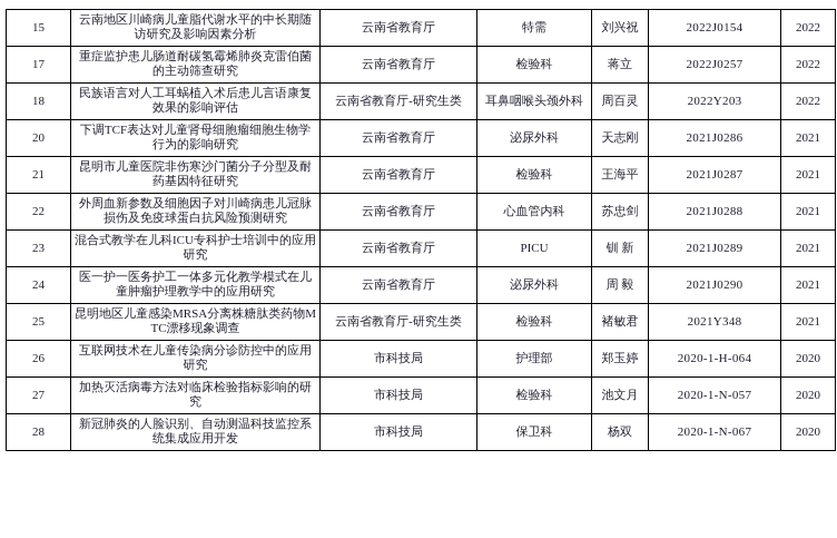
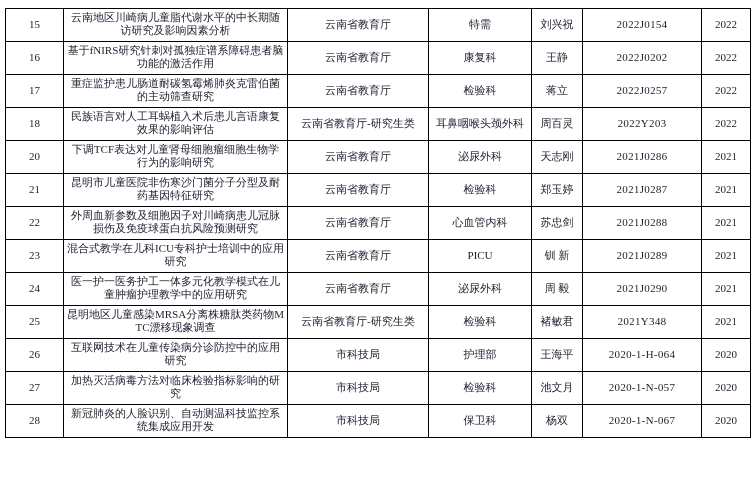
  15	云南地区川崎病儿童脂代谢水平的中长期随访研究及影响因素分析	云南省教育厅	特需	刘兴祝	2022J0154	2022
+ 16	基于fNIRS研究针刺对孤独症谱系障碍患者脑功能的激活作用	云南省教育厅	康复科	王静	2022J0202	2022
  17	重症监护患儿肠道耐碳氢霉烯肺炎克雷伯菌的主动筛查研究	云南省教育厅	检验科	蒋立	2022J0257	2022
  18	民族语言对人工耳蜗植入术后患儿言语康复效果的影响评估	云南省教育厅-研究生类	耳鼻咽喉头颈外科	周百灵	2022Y203	2022
  20	下调TCF表达对儿童肾母细胞瘤细胞生物学行为的影响研究	云南省教育厅	泌尿外科	天志刚	2021J0286	2021
- 21	昆明市儿童医院非伤寒沙门菌分子分型及耐药基因特征研究	云南省教育厅	检验科	王海平	2021J0287	2021
+ 21	昆明市儿童医院非伤寒沙门菌分子分型及耐药基因特征研究	云南省教育厅	检验科	郑玉婷	2021J0287	2021
  22	外周血新参数及细胞因子对川崎病患儿冠脉损伤及免疫球蛋白抗风险预测研究	云南省教育厅	心血管内科	苏忠剑	2021J0288	2021
  23	混合式教学在儿科ICU专科护士培训中的应用研究	云南省教育厅	PICU	钏 新	2021J0289	2021
  24	医一护一医务护工一体多元化教学模式在儿童肿瘤护理教学中的应用研究	云南省教育厅	泌尿外科	周 毅	2021J0290	2021
  25	昆明地区儿童感染MRSA分离株糖肽类药物MTC漂移现象调查	云南省教育厅-研究生类	检验科	褚敏君	2021Y348	2021
- 26	互联网技术在儿童传染病分诊防控中的应用研究	市科技局	护理部	郑玉婷	2020-1-H-064	2020
+ 26	互联网技术在儿童传染病分诊防控中的应用研究	市科技局	护理部	王海平	2020-1-H-064	2020
  27	加热灭活病毒方法对临床检验指标影响的研究	市科技局	检验科	池文月	2020-1-N-057	2020
  28	新冠肺炎的人脸识别、自动测温科技监控系统集成应用开发	市科技局	保卫科	杨双	2020-1-N-067	2020
